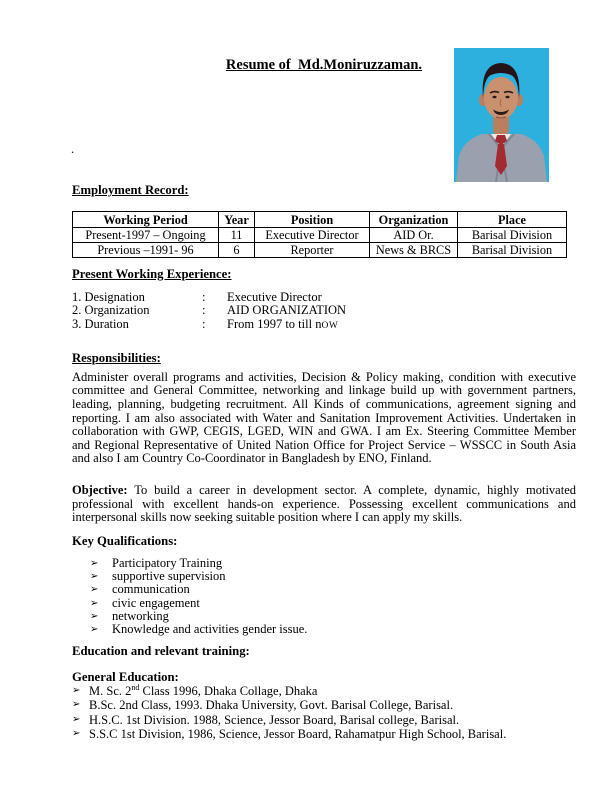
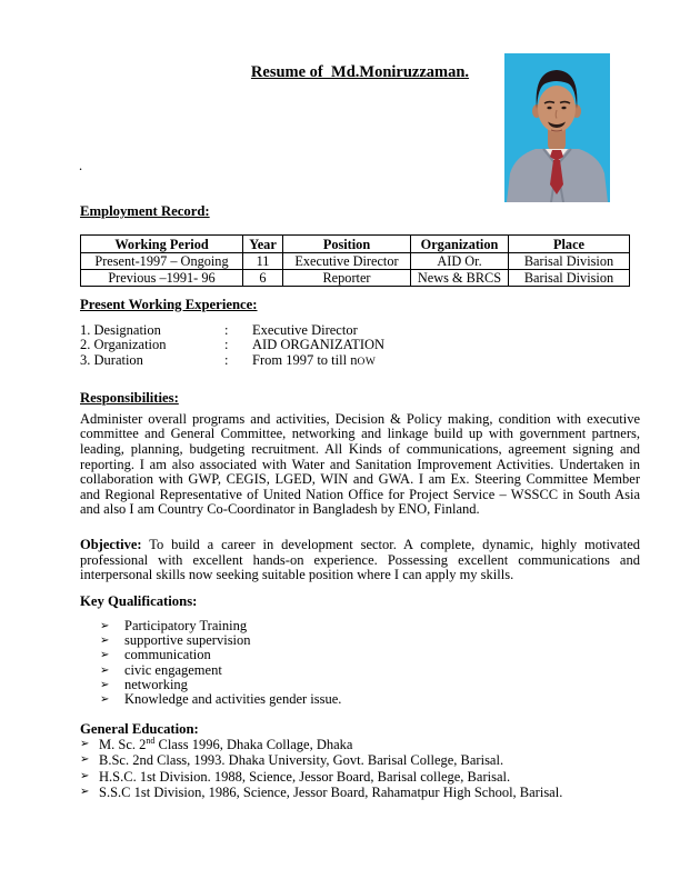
  Resume of Md.Moniruzzaman.
  .
  Employment Record:
  Working Period	Year	Position	Organization	Place
  Present-1997 – Ongoing	11	Executive Director	AID Or.	Barisal Division
  Previous –1991- 96	6	Reporter	News & BRCS	Barisal Division
  Present Working Experience:
  1. Designation
  :
  Executive Director
  2. Organization
  :
  AID ORGANIZATION
  3. Duration
  :
  From 1997 to till nOW
  Responsibilities:
  Administer overall programs and activities, Decision & Policy making, condition with executive committee and General Committee, networking and linkage build up with government partners, leading, planning, budgeting recruitment. All Kinds of communications, agreement signing and reporting. I am also associated with Water and Sanitation Improvement Activities. Undertaken in collaboration with GWP, CEGIS, LGED, WIN and GWA. I am Ex. Steering Committee Member and Regional Representative of United Nation Office for Project Service – WSSCC in South Asia and also I am Country Co-Coordinator in Bangladesh by ENO, Finland.
  Objective: To build a career in development sector. A complete, dynamic, highly motivated professional with excellent hands-on experience. Possessing excellent communications and interpersonal skills now seeking suitable position where I can apply my skills.
  Key Qualifications:
  ➢
  Participatory Training
  ➢
  supportive supervision
  ➢
  communication
  ➢
  civic engagement
  ➢
  networking
  ➢
  Knowledge and activities gender issue.
- Education and relevant training:
  General Education:
  ➢
  M. Sc. 2nd Class 1996, Dhaka Collage, Dhaka
  ➢
  B.Sc. 2nd Class, 1993. Dhaka University, Govt. Barisal College, Barisal.
  ➢
  H.S.C. 1st Division. 1988, Science, Jessor Board, Barisal college, Barisal.
  ➢
  S.S.C 1st Division, 1986, Science, Jessor Board, Rahamatpur High School, Barisal.
